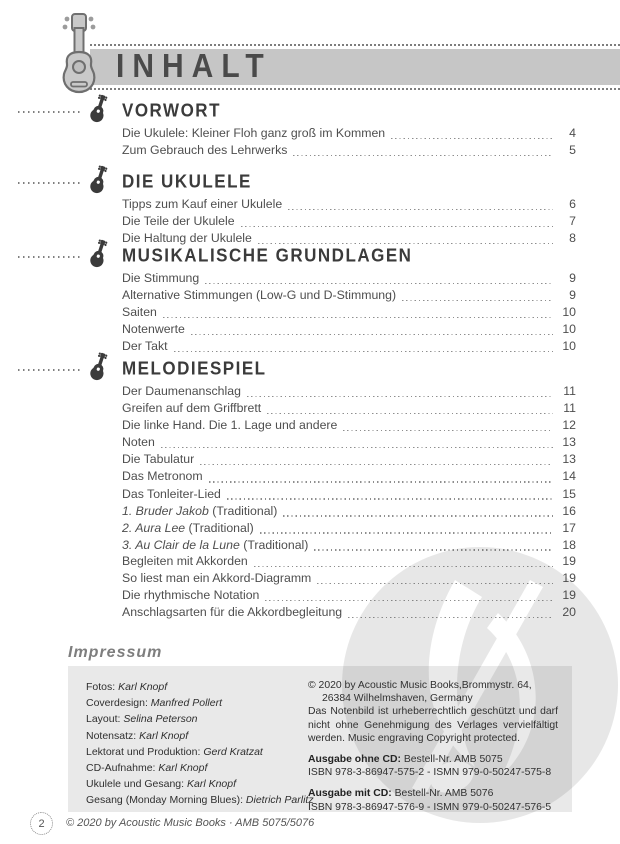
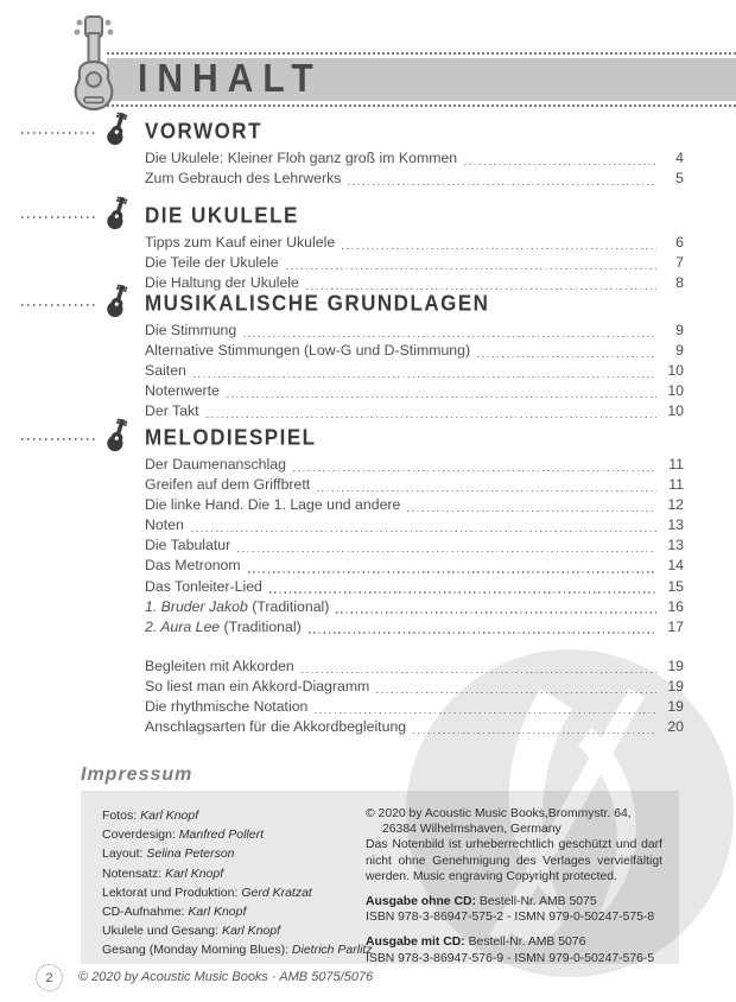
  INHALT
  VORWORT
  Die Ukulele: Kleiner Floh ganz groß im Kommen
  4
  Zum Gebrauch des Lehrwerks
  5
  DIE UKULELE
  Tipps zum Kauf einer Ukulele
  6
  Die Teile der Ukulele
  7
  Die Haltung der Ukulele
  8
  MUSIKALISCHE GRUNDLAGEN
  Die Stimmung
  9
  Alternative Stimmungen (Low-G und D-Stimmung)
  9
  Saiten
  10
  Notenwerte
  10
  Der Takt
  10
  MELODIESPIEL
  Der Daumenanschlag
  11
  Greifen auf dem Griffbrett
  11
  Die linke Hand. Die 1. Lage und andere
  12
  Noten
  13
  Die Tabulatur
  13
  Das Metronom
  14
  Das Tonleiter-Lied
  15
  1. Bruder Jakob (Traditional)
  16
  2. Aura Lee (Traditional)
  17
- 3. Au Clair de la Lune (Traditional)
- 18
  Begleiten mit Akkorden
  19
  So liest man ein Akkord-Diagramm
  19
  Die rhythmische Notation
  19
  Anschlagsarten für die Akkordbegleitung
  20
  Impressum
  Fotos: Karl Knopf
  Coverdesign: Manfred Pollert
  Layout: Selina Peterson
  Notensatz: Karl Knopf
  Lektorat und Produktion: Gerd Kratzat
  CD-Aufnahme: Karl Knopf
  Ukulele und Gesang: Karl Knopf
  Gesang (Monday Morning Blues): Dietrich Parlitz
  © 2020 by Acoustic Music Books,Brommystr. 64,
  26384 Wilhelmshaven, Germany
  Das Notenbild ist urheberrechtlich geschützt und darf nicht ohne Genehmigung des Verlages vervielfältigt werden. Music engraving Copyright protected.
  Ausgabe ohne CD: Bestell-Nr. AMB 5075
  ISBN 978-3-86947-575-2 - ISMN 979-0-50247-575-8
  Ausgabe mit CD: Bestell-Nr. AMB 5076
  ISBN 978-3-86947-576-9 - ISMN 979-0-50247-576-5
  2
  © 2020 by Acoustic Music Books · AMB 5075/5076
